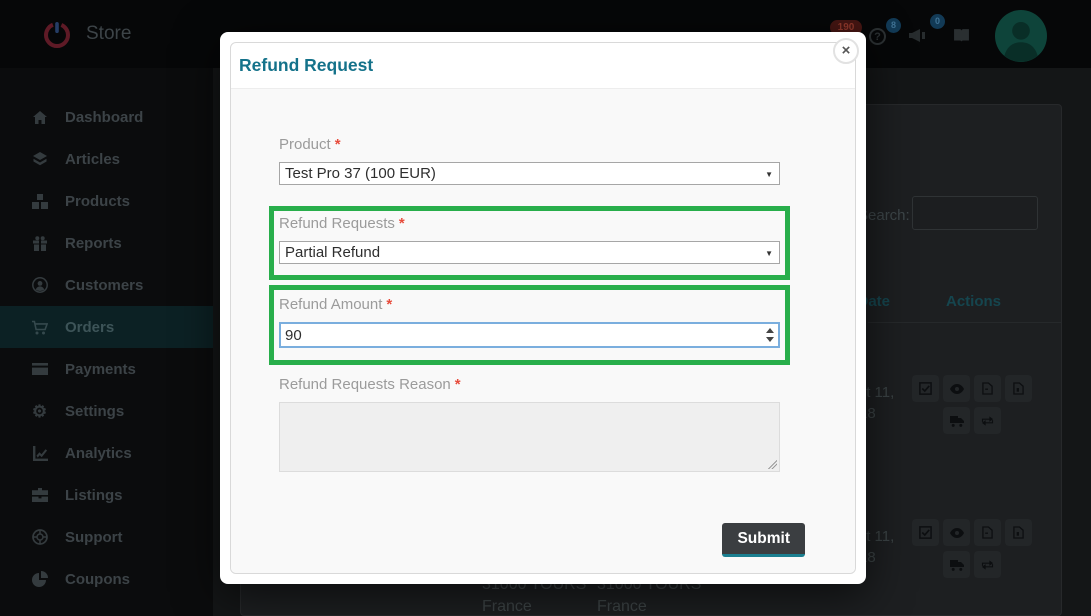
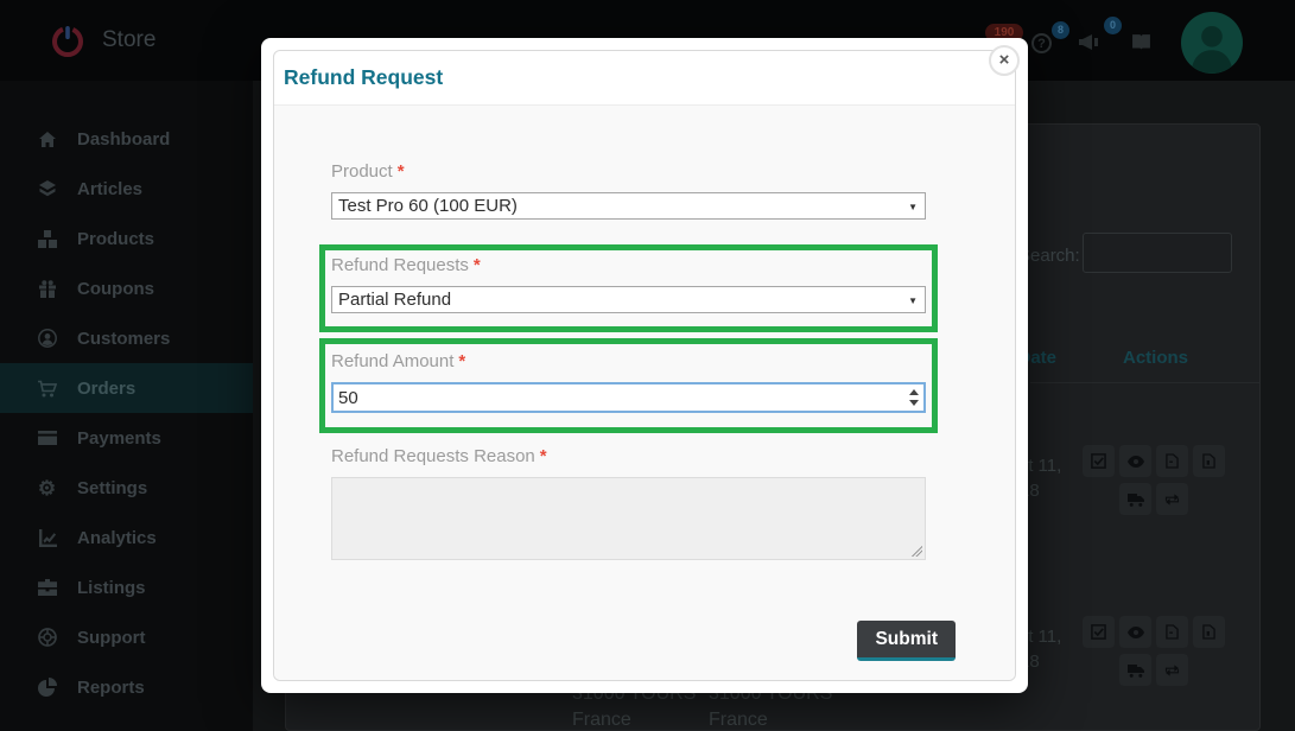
  Store
  190
  ?
  8
  0
  Dashboard
  Articles
  Products
- Reports
+ Coupons
  Customers
  Orders
  Payments
  ⚙
  Settings
  Analytics
  Listings
  Support
- Coupons
+ Reports
  earch:
  ate
  Actions
  31000 TOURS
  France
  31000 TOURS
  France
  ×
  Refund Request
  Product *
- Test Pro 37 (100 EUR)
+ Test Pro 60 (100 EUR)
  ▼
  Refund Requests *
  Partial Refund
  ▼
  Refund Amount *
- 90
+ 50
  Refund Requests Reason *
  Submit
